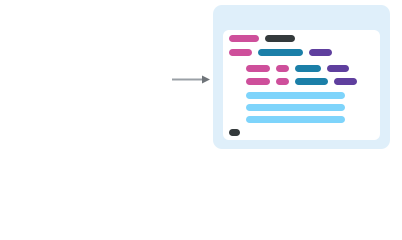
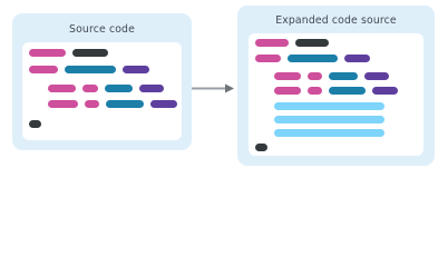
+ Source code
+ Expanded code source
